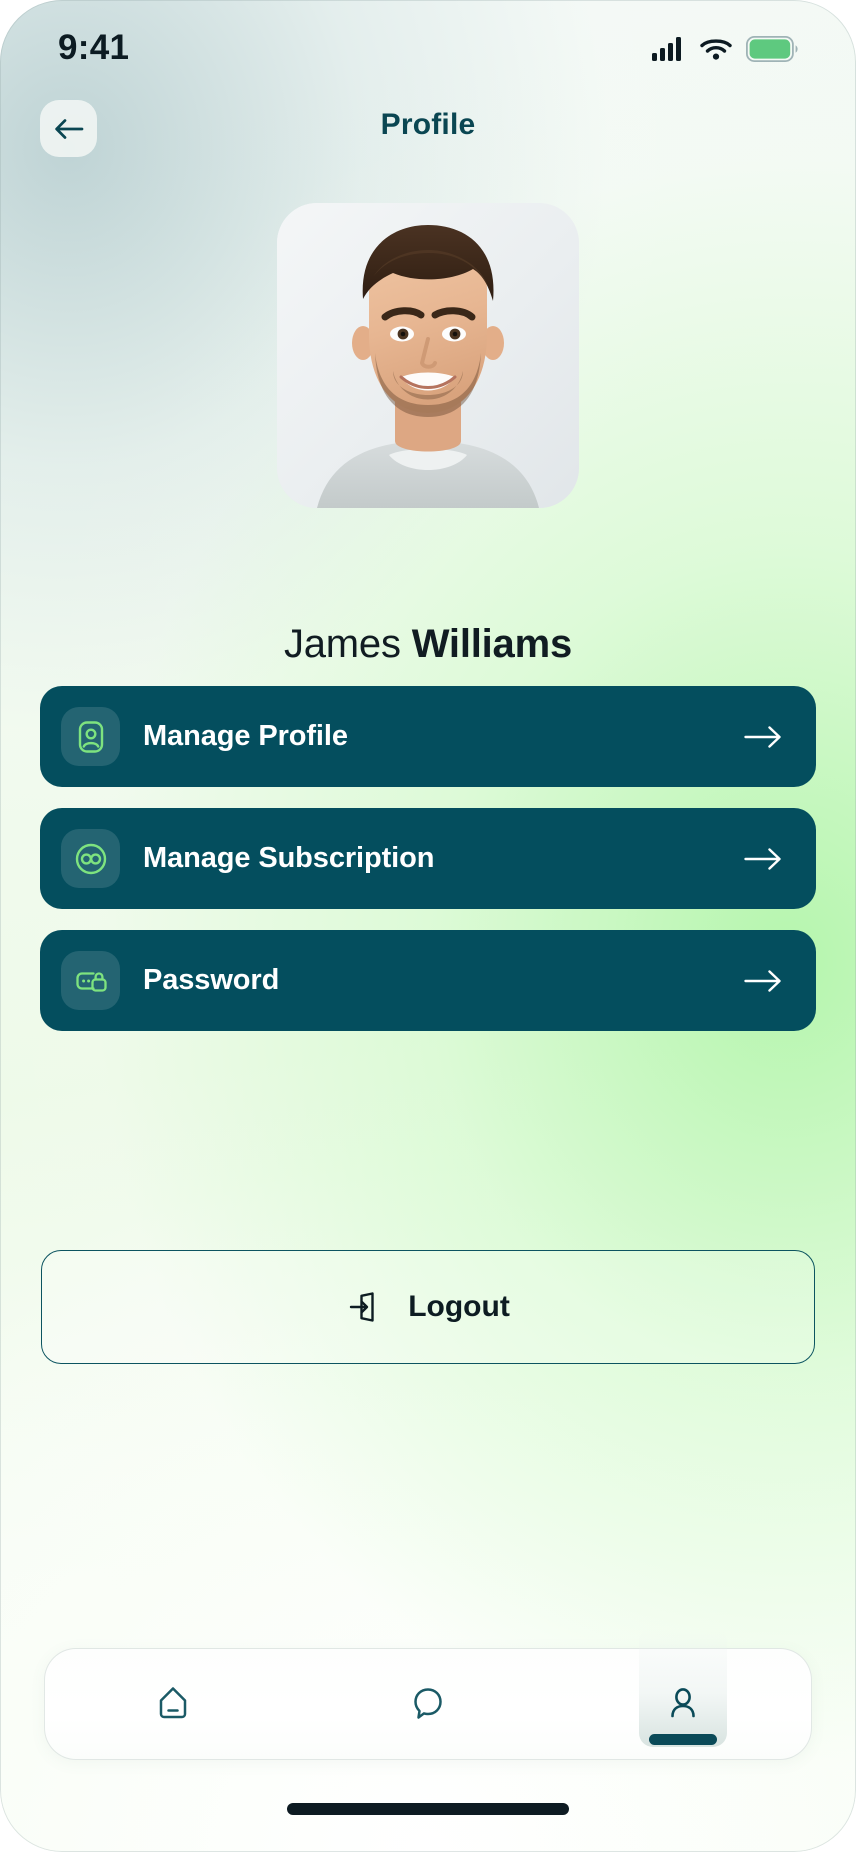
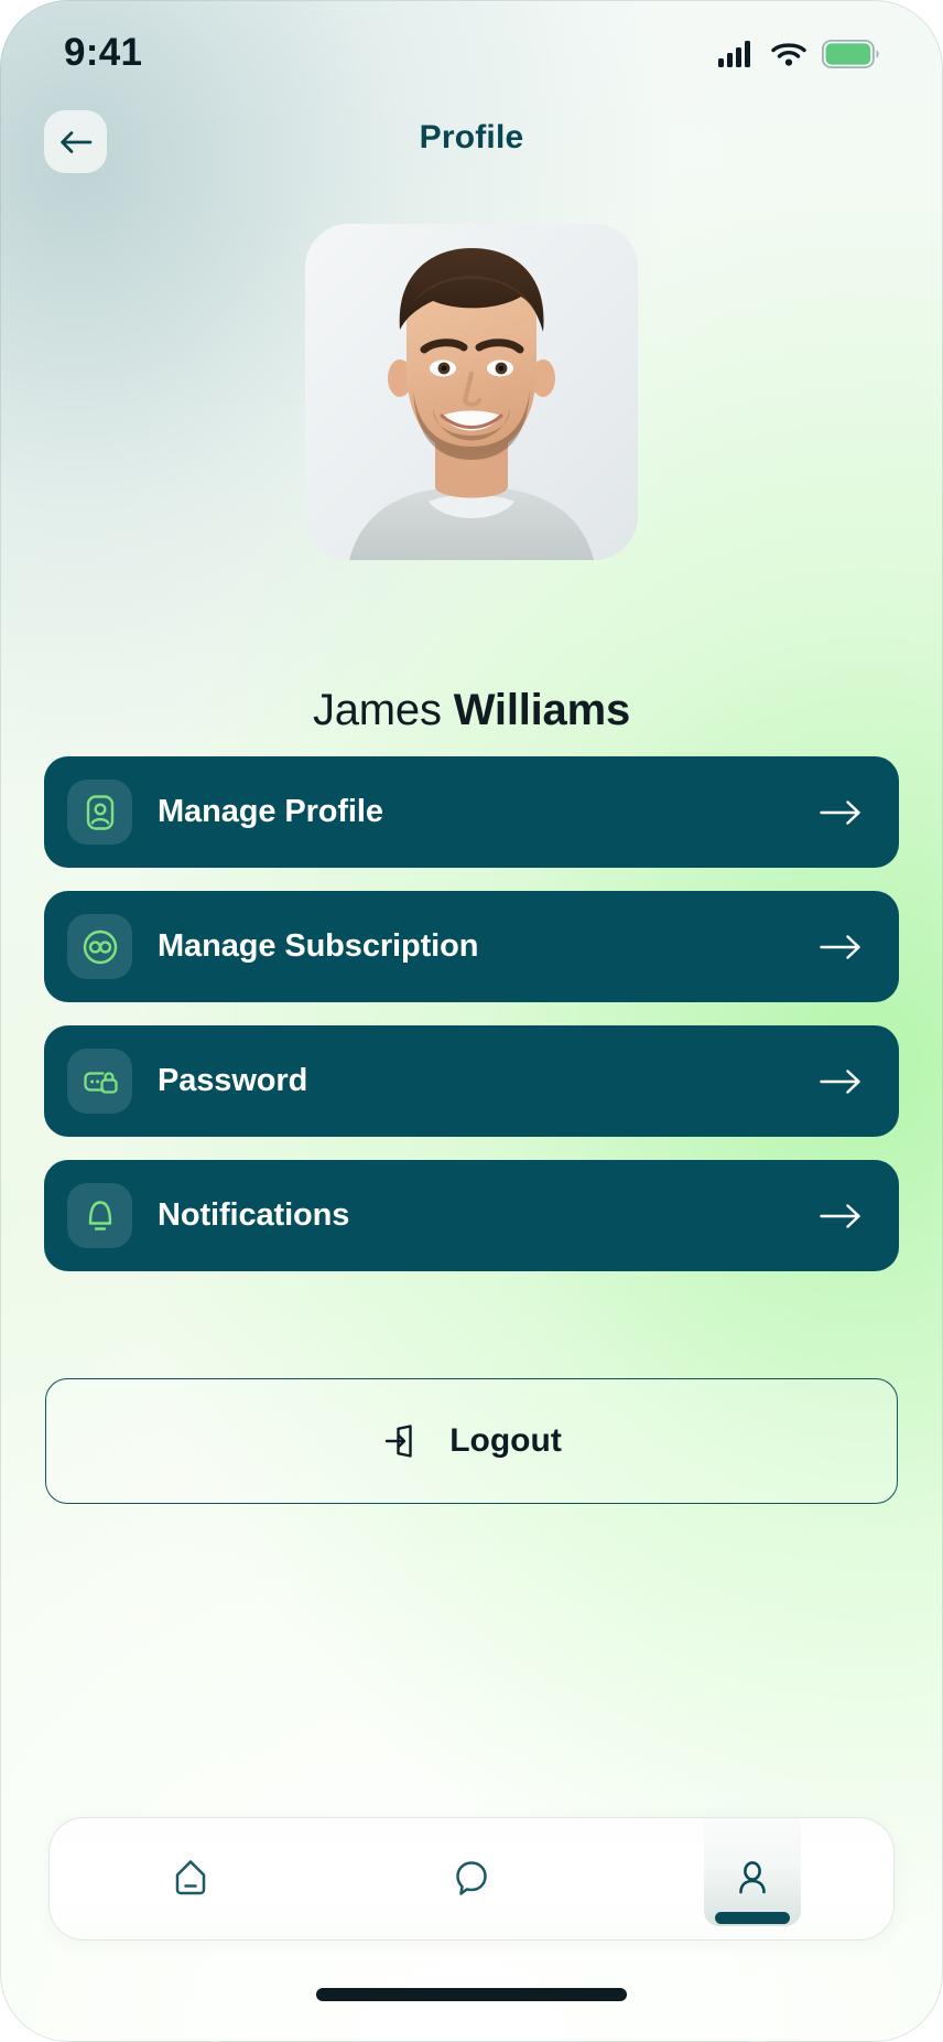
  9:41
  Profile
  James Williams
  Manage Profile
  Manage Subscription
  Password
+ Notifications
  Logout
